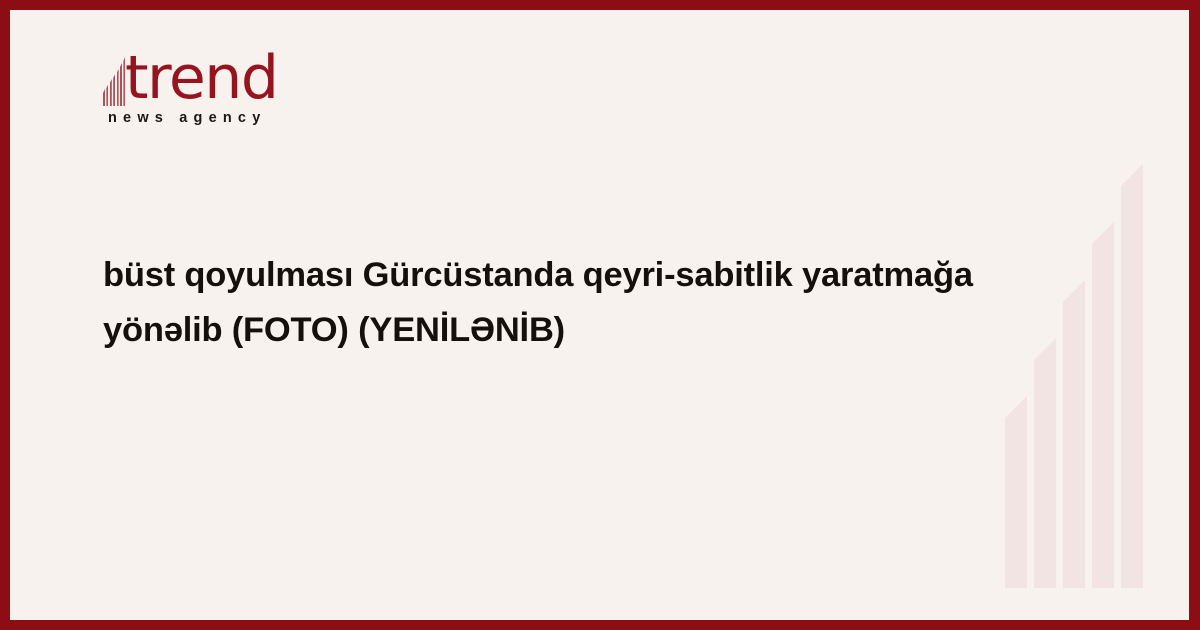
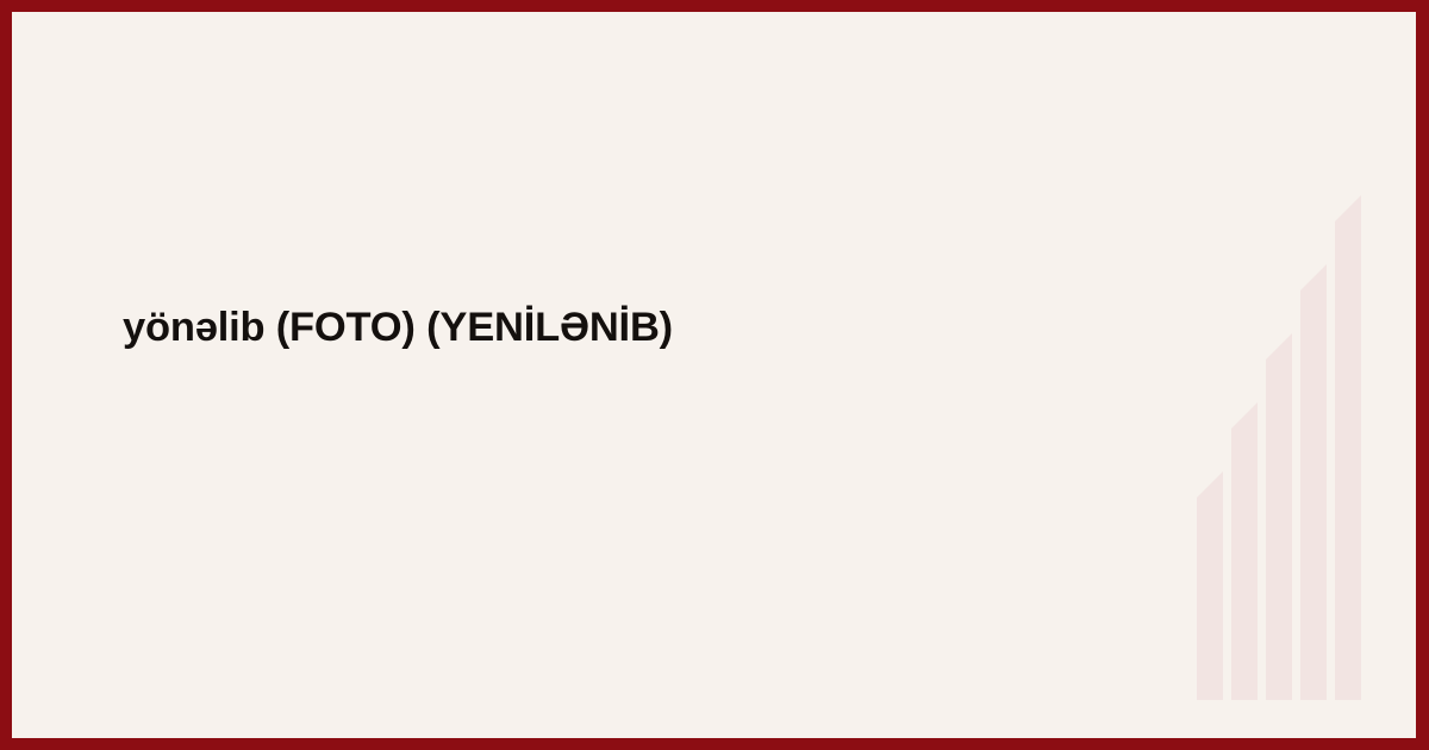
- trend
- news agency
- büst qoyulması Gürcüstanda qeyri-sabitlik yaratmağa
  yönəlib (FOTO) (YENİLƏNİB)
